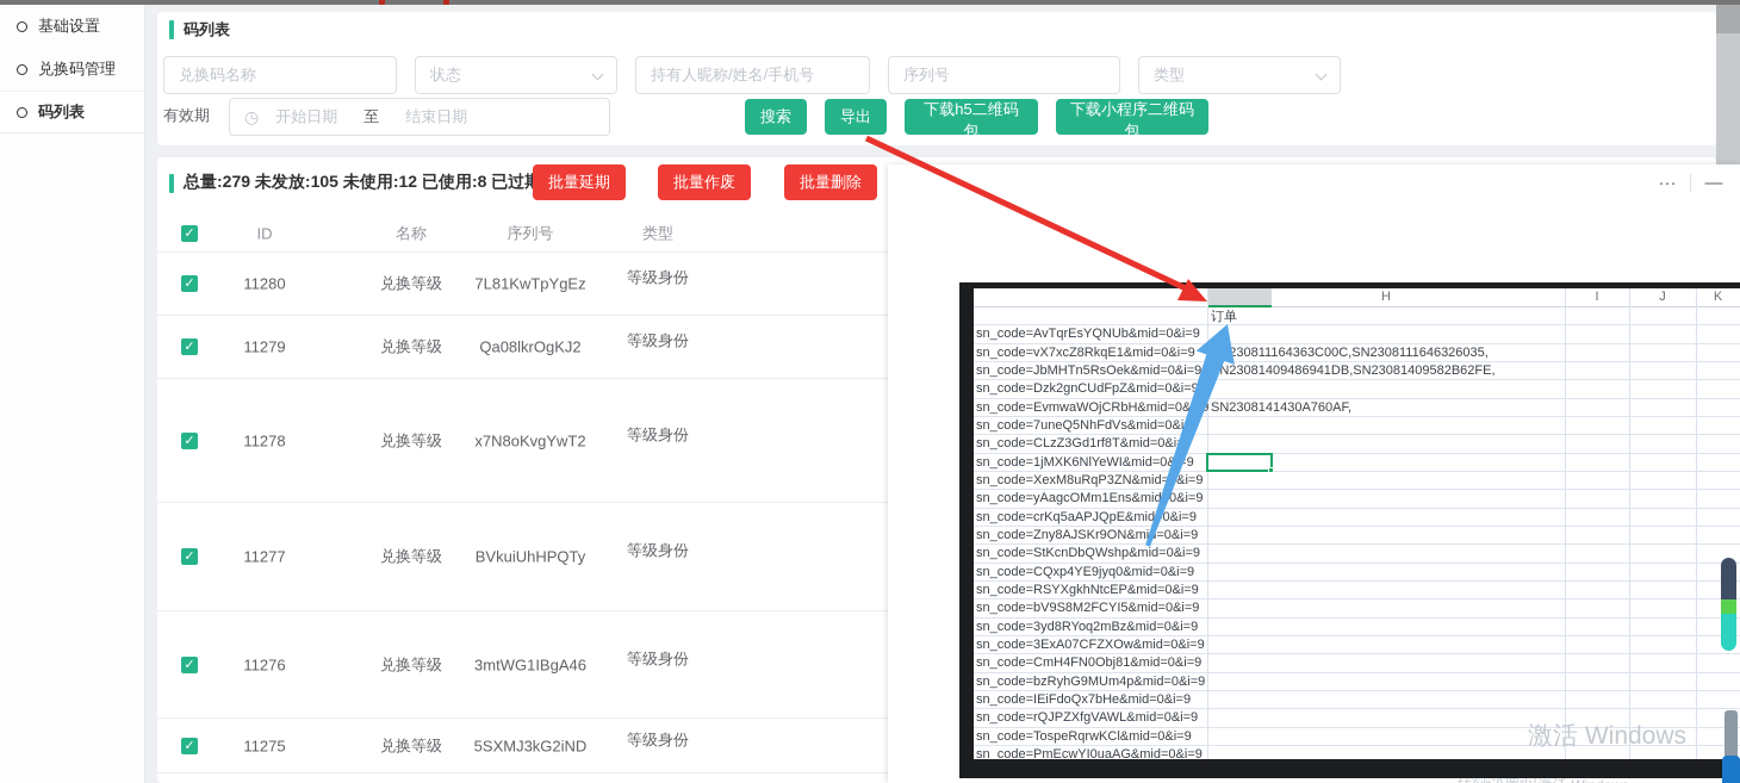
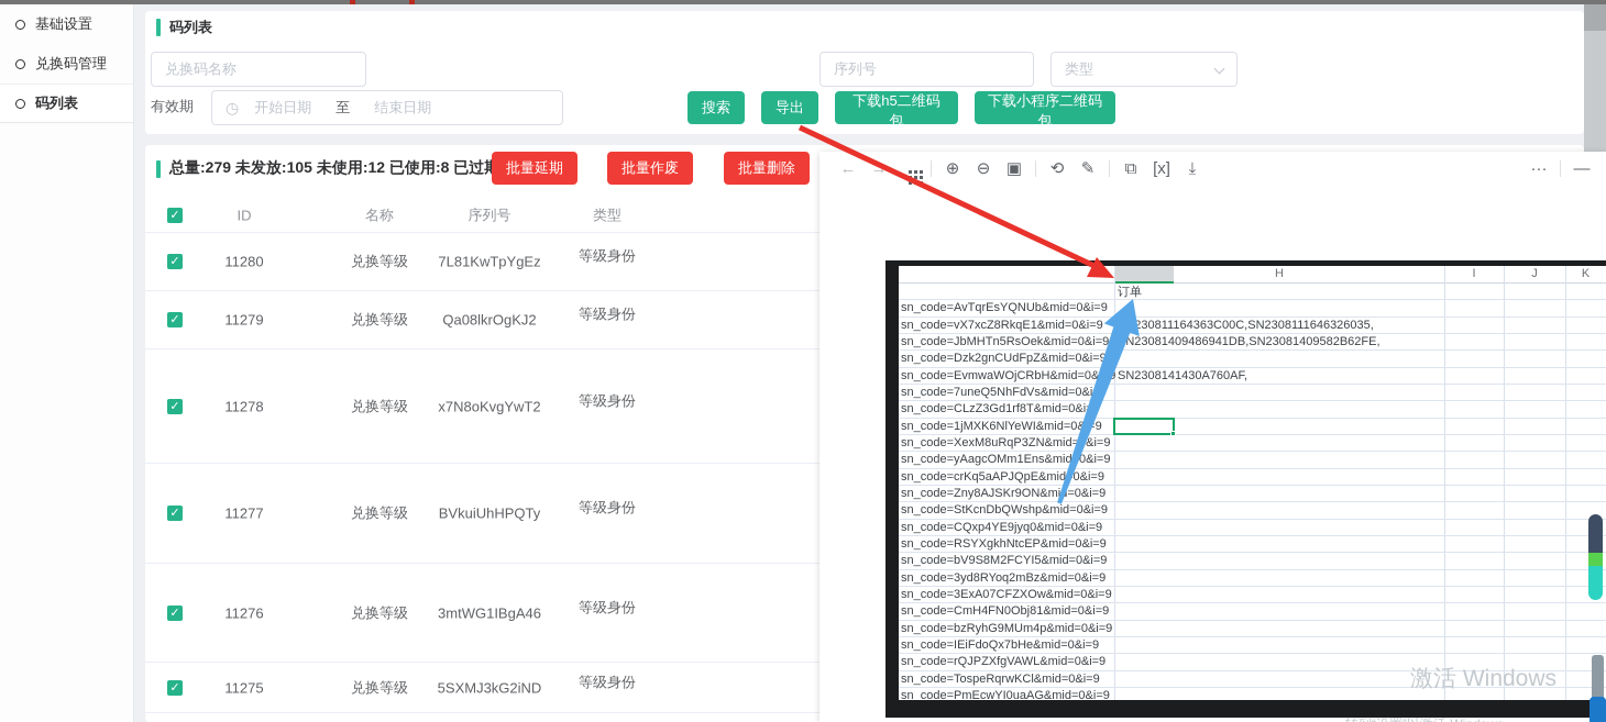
  基础设置
  兑换码管理
  码列表
  码列表
  兑换码名称
- 状态
- 持有人昵称/姓名/手机号
  序列号
  类型
  有效期
  ◷
  开始日期
  至
  结束日期
  搜索
  导出
  下载h5二维码包
  下载小程序二维码包
  总量:279 未发放:105 未使用:12 已使用:8 已过
  ✓
  ID
  名称
  序列号
  类型
  ✓
  11280
  兑换等级
  7L81KwTpYgEz
  等级身份
  ✓
  11279
  兑换等级
  Qa08lkrOgKJ2
  等级身份
  ✓
  11278
  兑换等级
  x7N8oKvgYwT2
  等级身份
  ✓
  11277
  兑换等级
  BVkuiUhHPQTy
  等级身份
  ✓
  11276
  兑换等级
  3mtWG1IBgA46
  等级身份
  ✓
  11275
  兑换等级
  5SXMJ3kG2iND
  等级身份
  批量延期
  批量作废
  批量删除
+ ←
+ →
+ ⊕
+ ⊖
+ ▣
+ ⟲
+ ✎
+ ⧉
+ [x]
+ ⤓
  ···
  —
  H
  I
  J
  K
  订单
  sn_code=AvTqrEsYQNUb&mid=0&i=9
  sn_code=vX7xcZ8RkqE1&mid=0&i=9
  230811164363C00C,SN2308111646326035,
  sn_code=JbMHTn5RsOek&mid=0&i=9
  N23081409486941DB,SN23081409582B62FE,
  sn_code=Dzk2gnCUdFpZ&mid=0&i=9
  sn_code=EvmwaWOjCRbH&mid=0&
  SN2308141430A760AF,
  sn_code=7uneQ5NhFdVs&mid=0&i
  sn_code=CLzZ3Gd1rf8T&mid=0&i
  sn_code=1jMXK6NlYeWI&mid=0&9
  sn_code=XexM8uRqP3ZN&mid=&i=9
  sn_code=yAagcOMm1Ens&mid0&i=9
  sn_code=crKq5aAPJQpE&mid0&i=9
  sn_code=Zny8AJSKr9ON&mi=0&i=9
  sn_code=StKcnDbQWshp&mid=0&i=9
  sn_code=CQxp4YE9jyq0&mid=0&i=9
  sn_code=RSYXgkhNtcEP&mid=0&i=9
  sn_code=bV9S8M2FCYI5&mid=0&i=9
  sn_code=3yd8RYoq2mBz&mid=0&i=9
  sn_code=3ExA07CFZXOw&mid=0&i=9
  sn_code=CmH4FN0Obj81&mid=0&i=9
  sn_code=bzRyhG9MUm4p&mid=0&i=9
  sn_code=IEiFdoQx7bHe&mid=0&i=9
  sn_code=rQJPZXfgVAWL&mid=0&i=9
  sn_code=TospeRqrwKCl&mid=0&i=9
  sn_code=PmEcwYI0uaAG&mid=0&i=9
  激活 Windows
